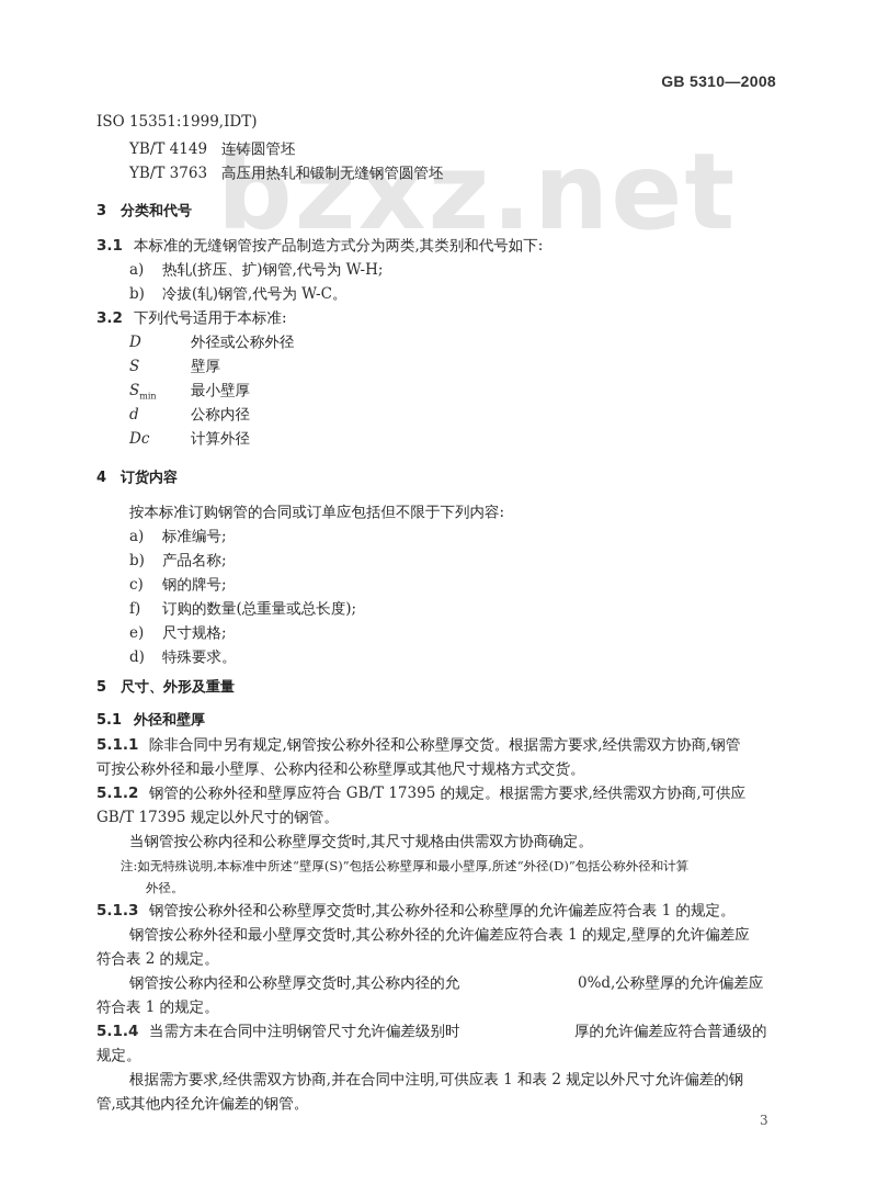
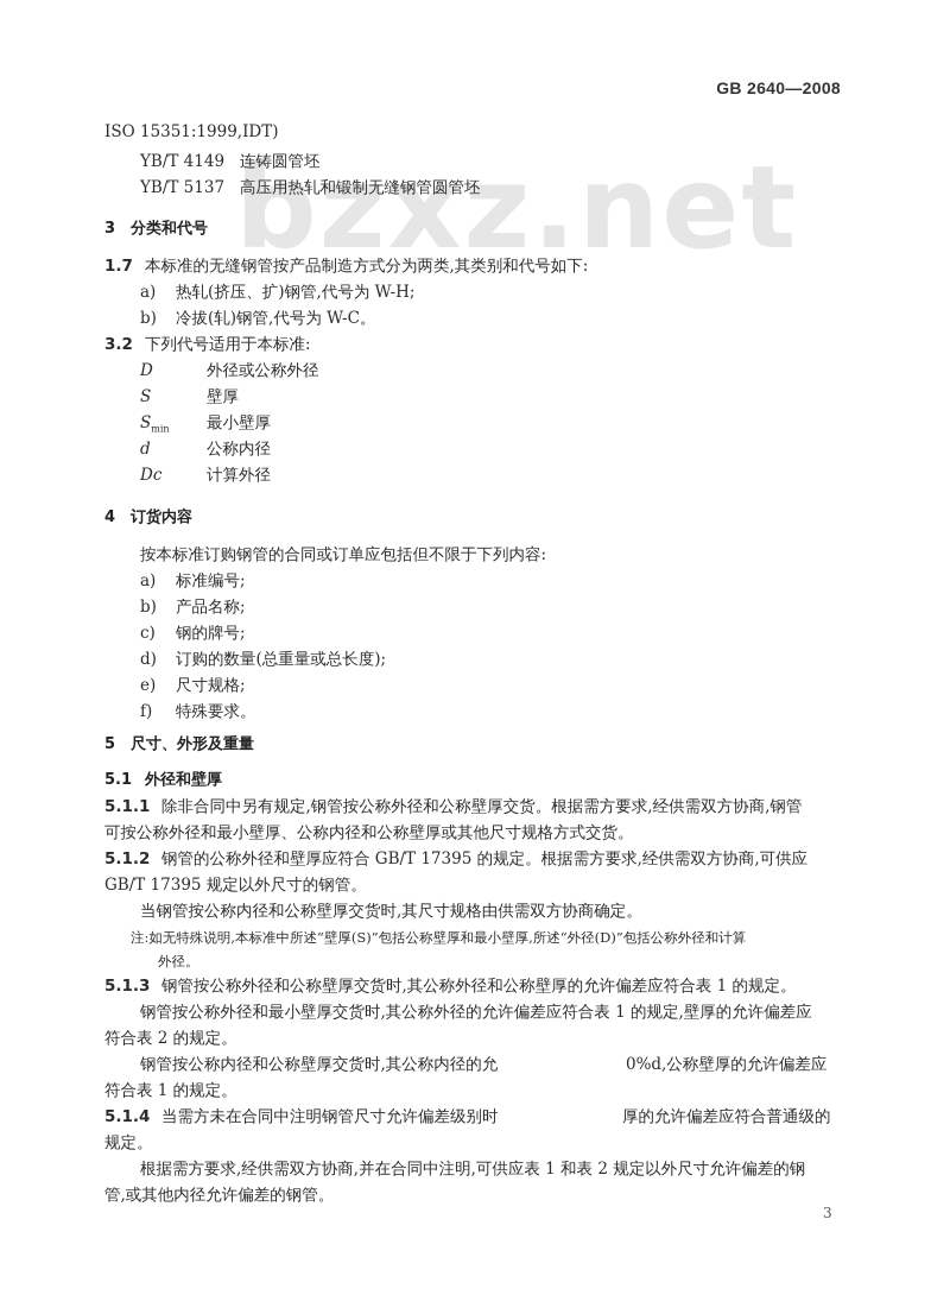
- GB 5310—2008
+ GB 2640—2008
  bzxz.net
  ISO 15351:1999,IDT)
  YB/T 4149 连铸圆管坯
- YB/T 3763 高压用热轧和锻制无缝钢管圆管坯
+ YB/T 5137 高压用热轧和锻制无缝钢管圆管坯
  3 分类和代号
- 3.1 本标准的无缝钢管按产品制造方式分为两类,其类别和代号如下:
+ 1.7 本标准的无缝钢管按产品制造方式分为两类,其类别和代号如下:
  a) 热轧(挤压、扩)钢管,代号为 W-H;
  b) 冷拔(轧)钢管,代号为 W-C。
  3.2 下列代号适用于本标准:
  D 外径或公称外径
  S 壁厚
  Smin最小壁厚
  d 公称内径
  Dc 计算外径
  4 订货内容
  按本标准订购钢管的合同或订单应包括但不限于下列内容:
  a) 标准编号;
  b) 产品名称;
  c) 钢的牌号;
- f) 订购的数量(总重量或总长度);
+ d) 订购的数量(总重量或总长度);
  e) 尺寸规格;
- d) 特殊要求。
+ f) 特殊要求。
  5 尺寸、外形及重量
  5.1 外径和壁厚
  5.1.1 除非合同中另有规定,钢管按公称外径和公称壁厚交货。根据需方要求,经供需双方协商,钢管
  可按公称外径和最小壁厚、公称内径和公称壁厚或其他尺寸规格方式交货。
  5.1.2 钢管的公称外径和壁厚应符合 GB/T 17395 的规定。根据需方要求,经供需双方协商,可供应
  GB/T 17395 规定以外尺寸的钢管。
  当钢管按公称内径和公称壁厚交货时,其尺寸规格由供需双方协商确定。
  注:如无特殊说明,本标准中所述“壁厚(S)”包括公称壁厚和最小壁厚,所述“外径(D)”包括公称外径和计算
  外径。
  5.1.3 钢管按公称外径和公称壁厚交货时,其公称外径和公称壁厚的允许偏差应符合表 1 的规定。
  钢管按公称外径和最小壁厚交货时,其公称外径的允许偏差应符合表 1 的规定,壁厚的允许偏差应
  符合表 2 的规定。
  钢管按公称内径和公称壁厚交货时,其公称内径的允
  0%d,公称壁厚的允许偏差应
  符合表 1 的规定。
  5.1.4 当需方未在合同中注明钢管尺寸允许偏差级别时
  厚的允许偏差应符合普通级的
  规定。
  根据需方要求,经供需双方协商,并在合同中注明,可供应表 1 和表 2 规定以外尺寸允许偏差的钢
  管,或其他内径允许偏差的钢管。
  3
